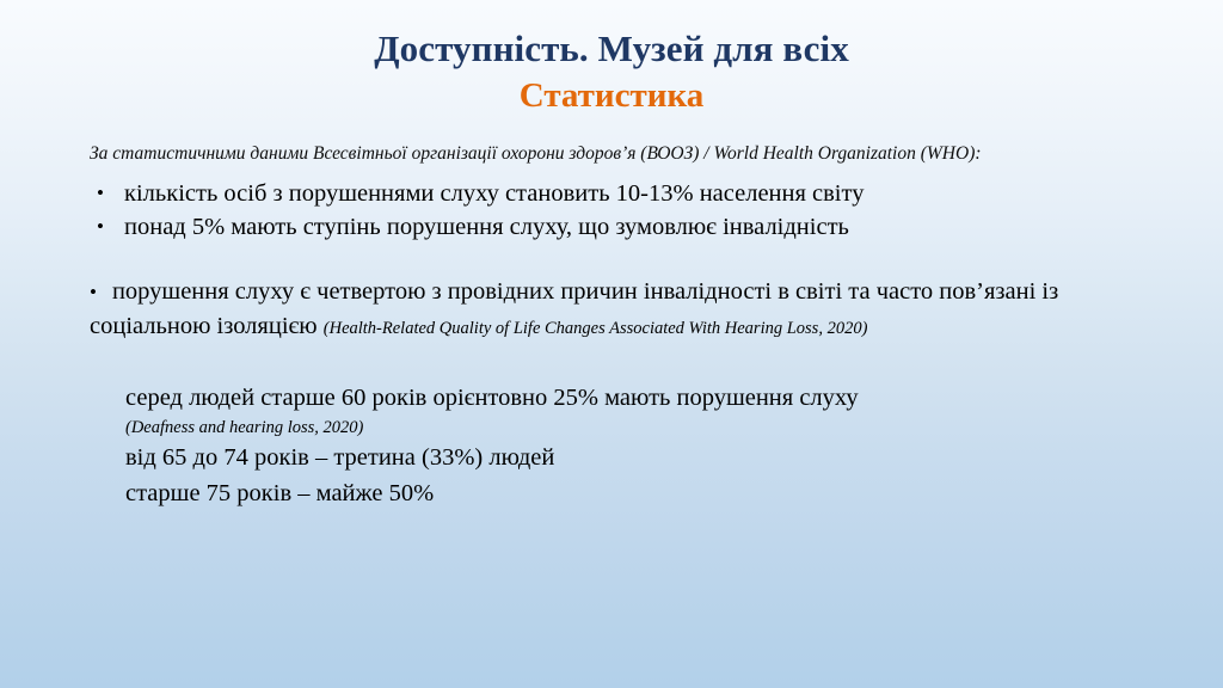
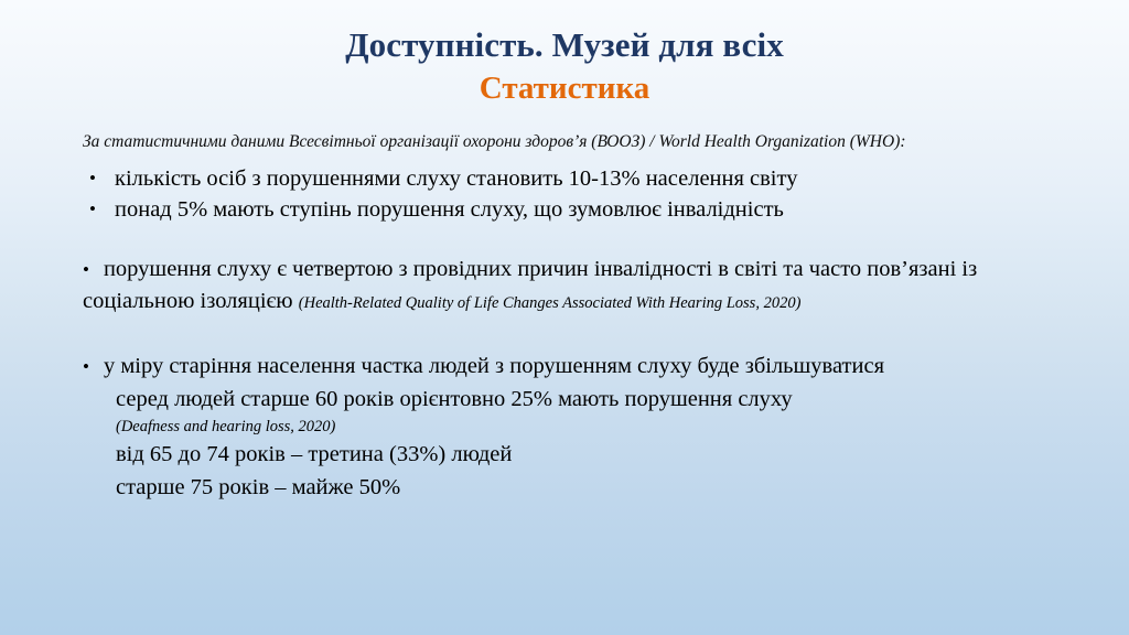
  Доступність. Музей для всіх
  Статистика
  За статистичними даними Всесвітньої організації охорони здоров’я (ВООЗ) / World Health Organization (WHO):
  •
  кількість осіб з порушеннями слуху становить 10-13% населення світу
  •
  понад 5% мають ступінь порушення слуху, що зумовлює інвалідність
  • порушення слуху є четвертою з провідних причин інвалідності в світі та часто пов’язані із соціальною ізоляцією (Health-Related Quality of Life Changes Associated With Hearing Loss, 2020)
+ • у міру старіння населення частка людей з порушенням слуху буде збільшуватися
  серед людей старше 60 років орієнтовно 25% мають порушення слуху
  (Deafness and hearing loss, 2020)
  від 65 до 74 років – третина (33%) людей
  старше 75 років – майже 50%
